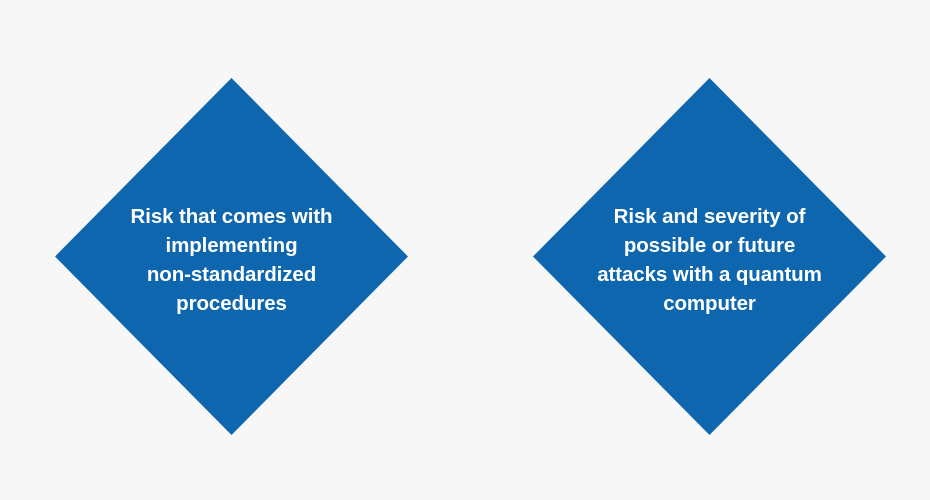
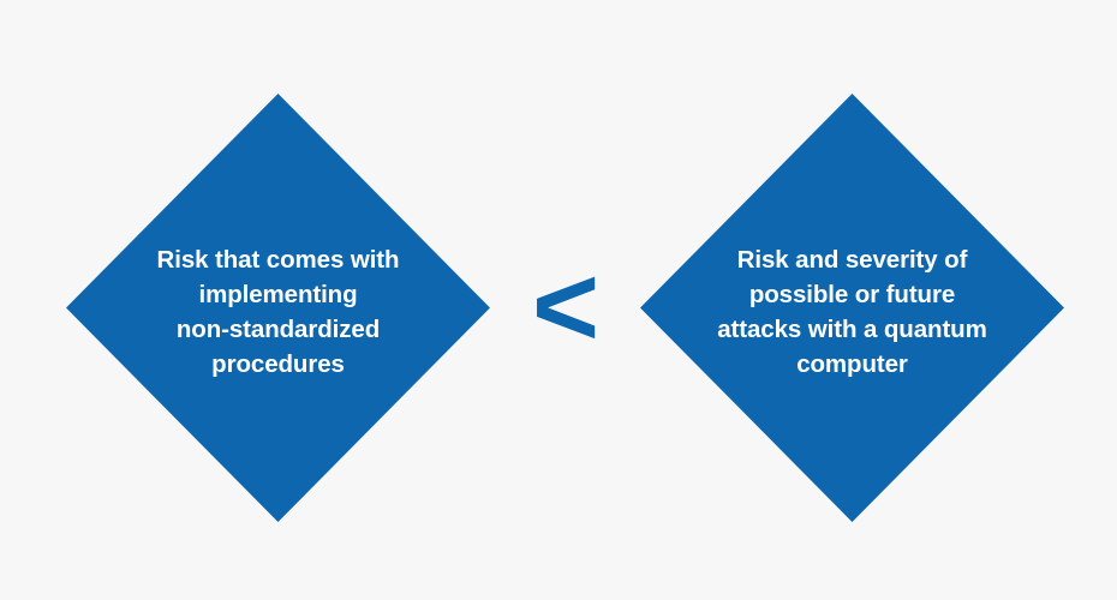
  Risk that comes with
  implementing
  non-standardized
  procedures
+ <
  Risk and severity of
  possible or future
  attacks with a quantum
  computer
